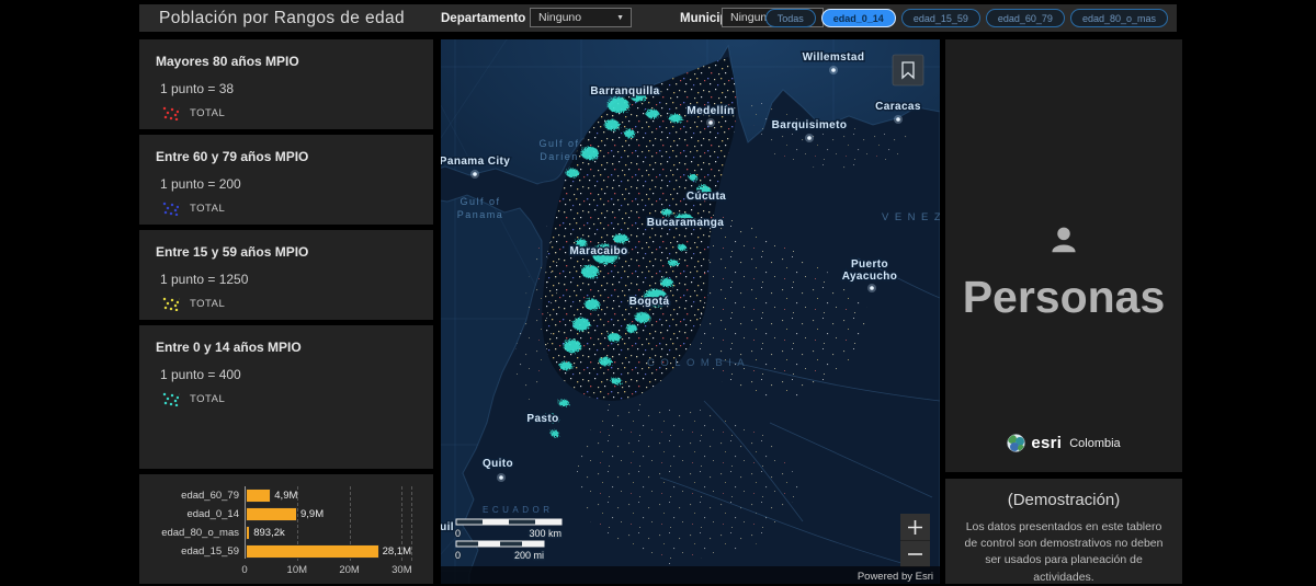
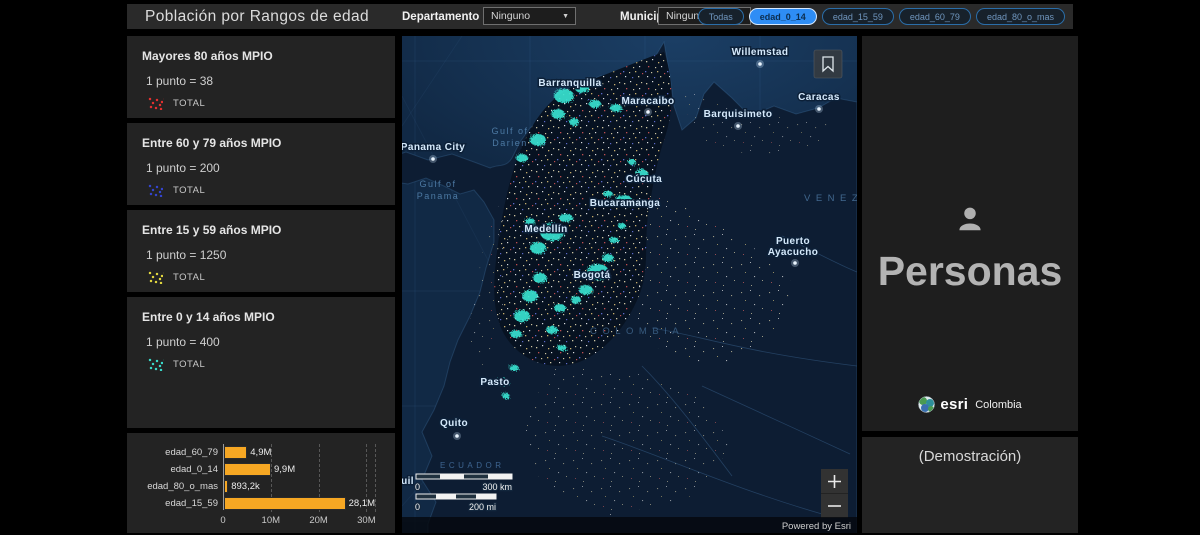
  Población por Rangos de edad
  Departamento
  Ninguno
  Ningun
  Todas
  edad_0_14
  edad_15_59
  edad_60_79
  edad_80_o_mas
  Mayores 80 años MPIO
  1 punto = 38
  TOTAL
  Entre 60 y 79 años MPIO
  1 punto = 200
  TOTAL
  Entre 15 y 59 años MPIO
  1 punto = 1250
  TOTAL
  Entre 0 y 14 años MPIO
  1 punto = 400
  TOTAL
  edad_60_79
  4,9M
  edad_0_14
  9,9M
  edad_80_o_mas
  893,2k
  edad_15_59
  28,1M
  0
  10M
  20M
  30M
  COLOMBIA
  ECUADOR
  Gulf of
  Darien
  Gulf of
  Panama
  Willemstad
  Barranquilla
- Medellín
+ Maracaibo
  Caracas
  Barquisimeto
  Panama City
  Cúcuta
  Bucaramanga
- Maracaibo
+ Medellín
  Bogotá
  Puerto
  Ayacucho
  Pasto
  Quito
  0
  300 km
  0
  200 mi
  Powered by Esri
  Personas
  esri
  Colombia
  (Demostración)
- Los datos presentados en este tablero de control son demostrativos no deben ser usados para planeación de actividades.
